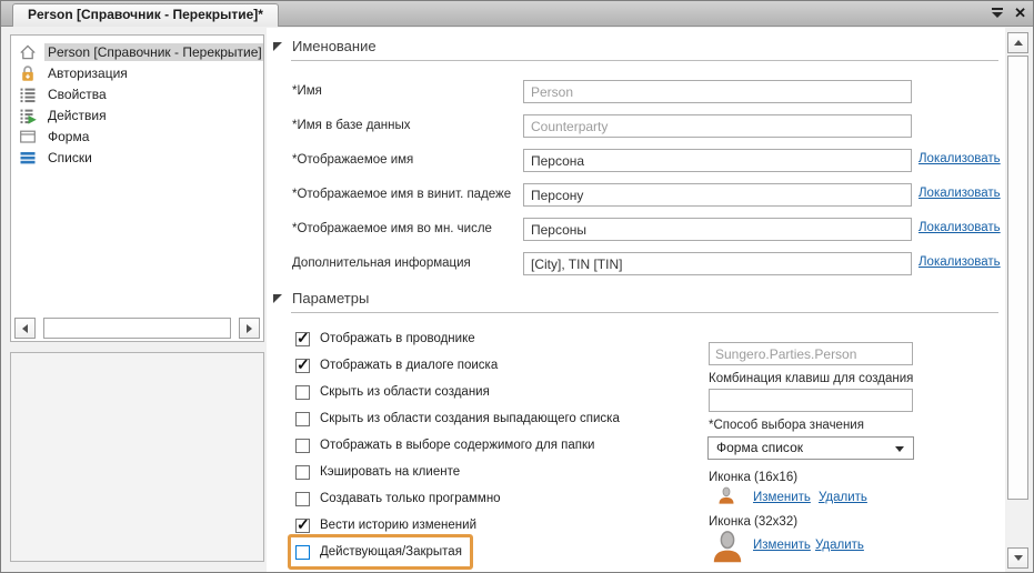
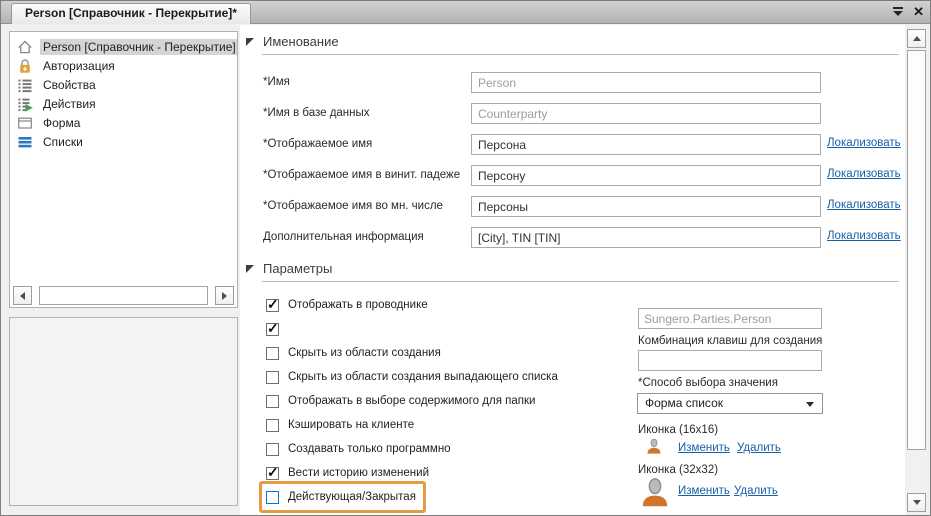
  Person [Справочник - Перекрытие]*
  ✕
  Person [Справочник - Перекрытие]
  Авторизация
  Свойства
  Действия
  Форма
  Списки
  Именование
  *Имя
  Person
  *Имя в базе данных
  Counterparty
  *Отображаемое имя
  Персона
  Локализовать
  *Отображаемое имя в винит. падеже
  Персону
  Локализовать
  *Отображаемое имя во мн. числе
  Персоны
  Локализовать
  Дополнительная информация
  [City], TIN [TIN]
  Локализовать
  Параметры
  Отображать в проводнике
- Отображать в диалоге поиска
  Скрыть из области создания
  Скрыть из области создания выпадающего списка
  Отображать в выборе содержимого для папки
  Кэшировать на клиенте
  Создавать только программно
  Вести историю изменений
  Действующая/Закрытая
  Sungero.Parties.Person
  Комбинация клавиш для создания
  *Способ выбора значения
  Форма список
  Иконка (16x16)
  Изменить
  Удалить
  Иконка (32x32)
  Изменить
  Удалить
